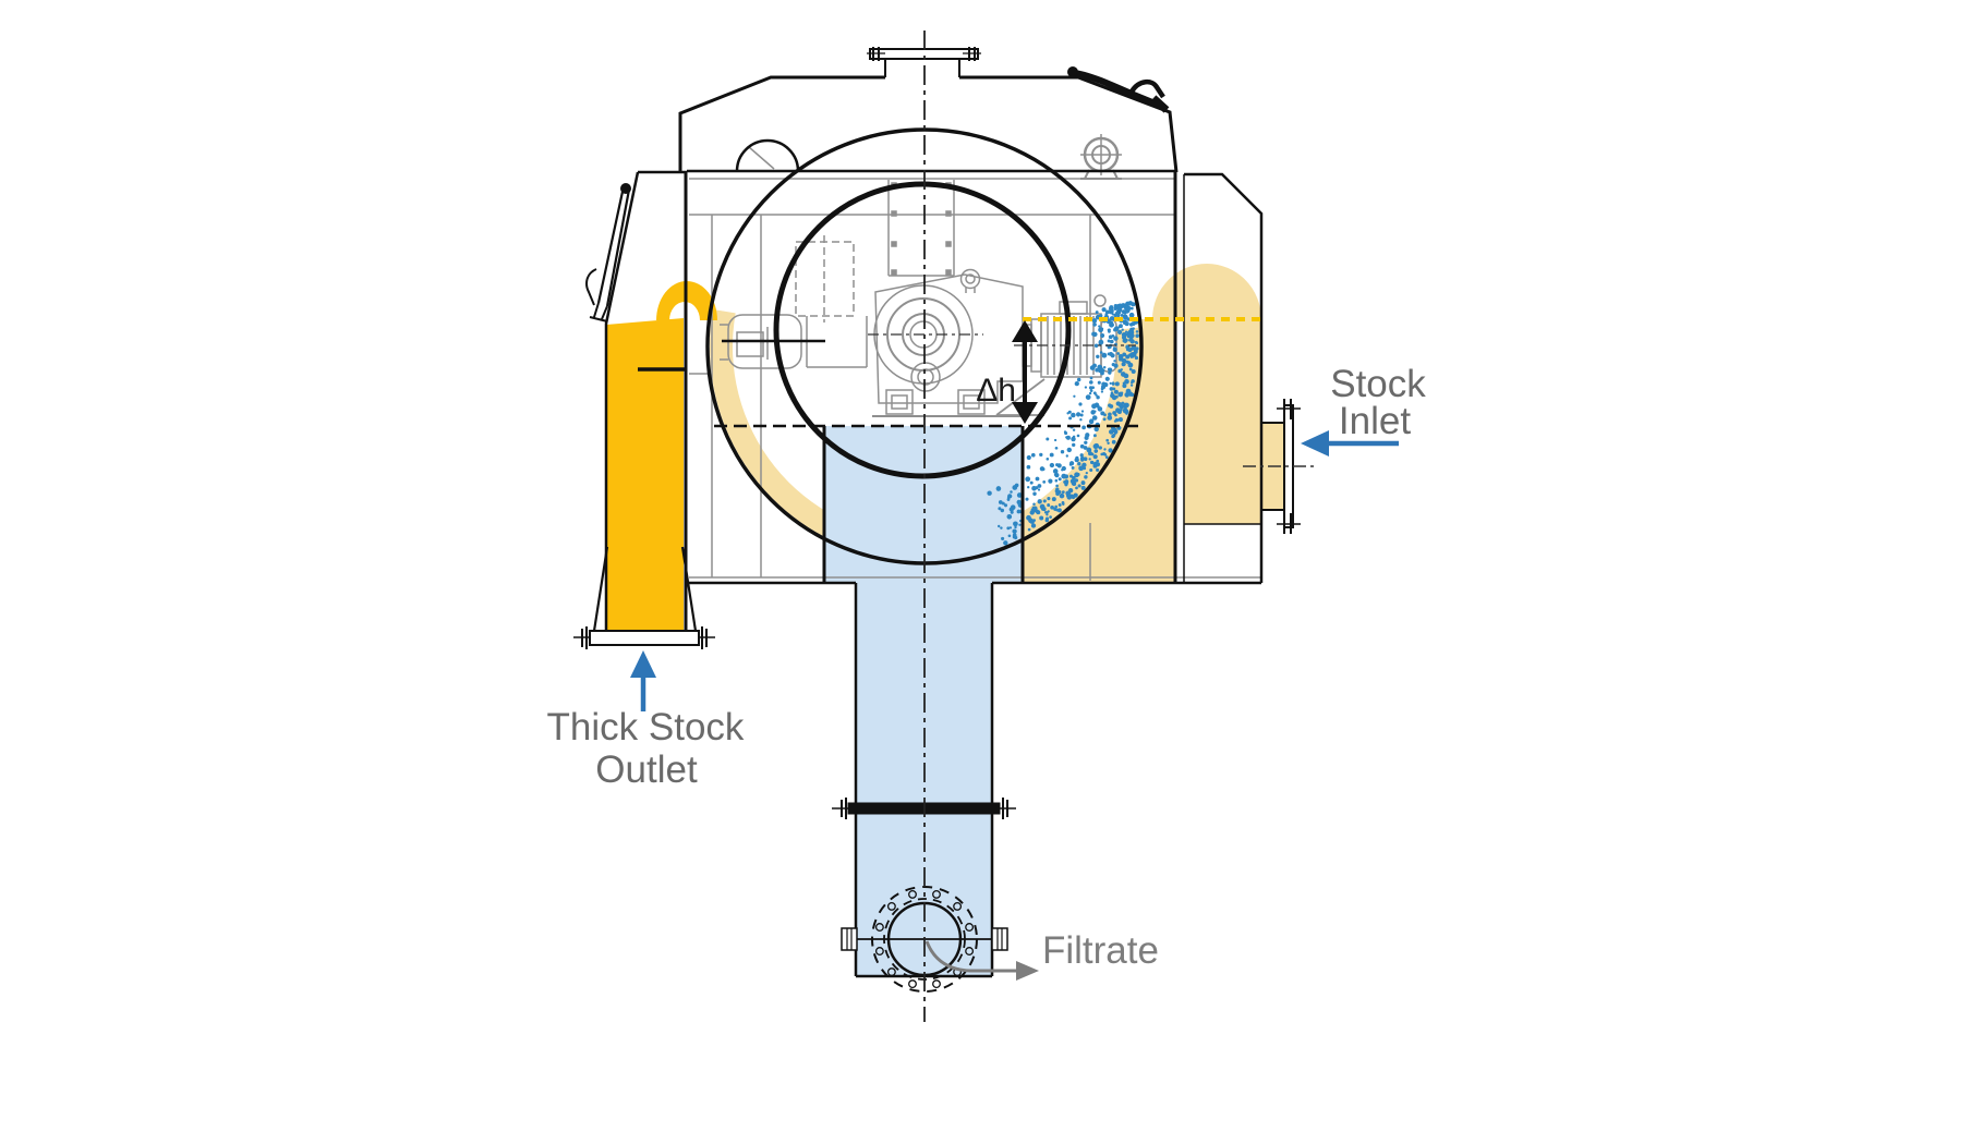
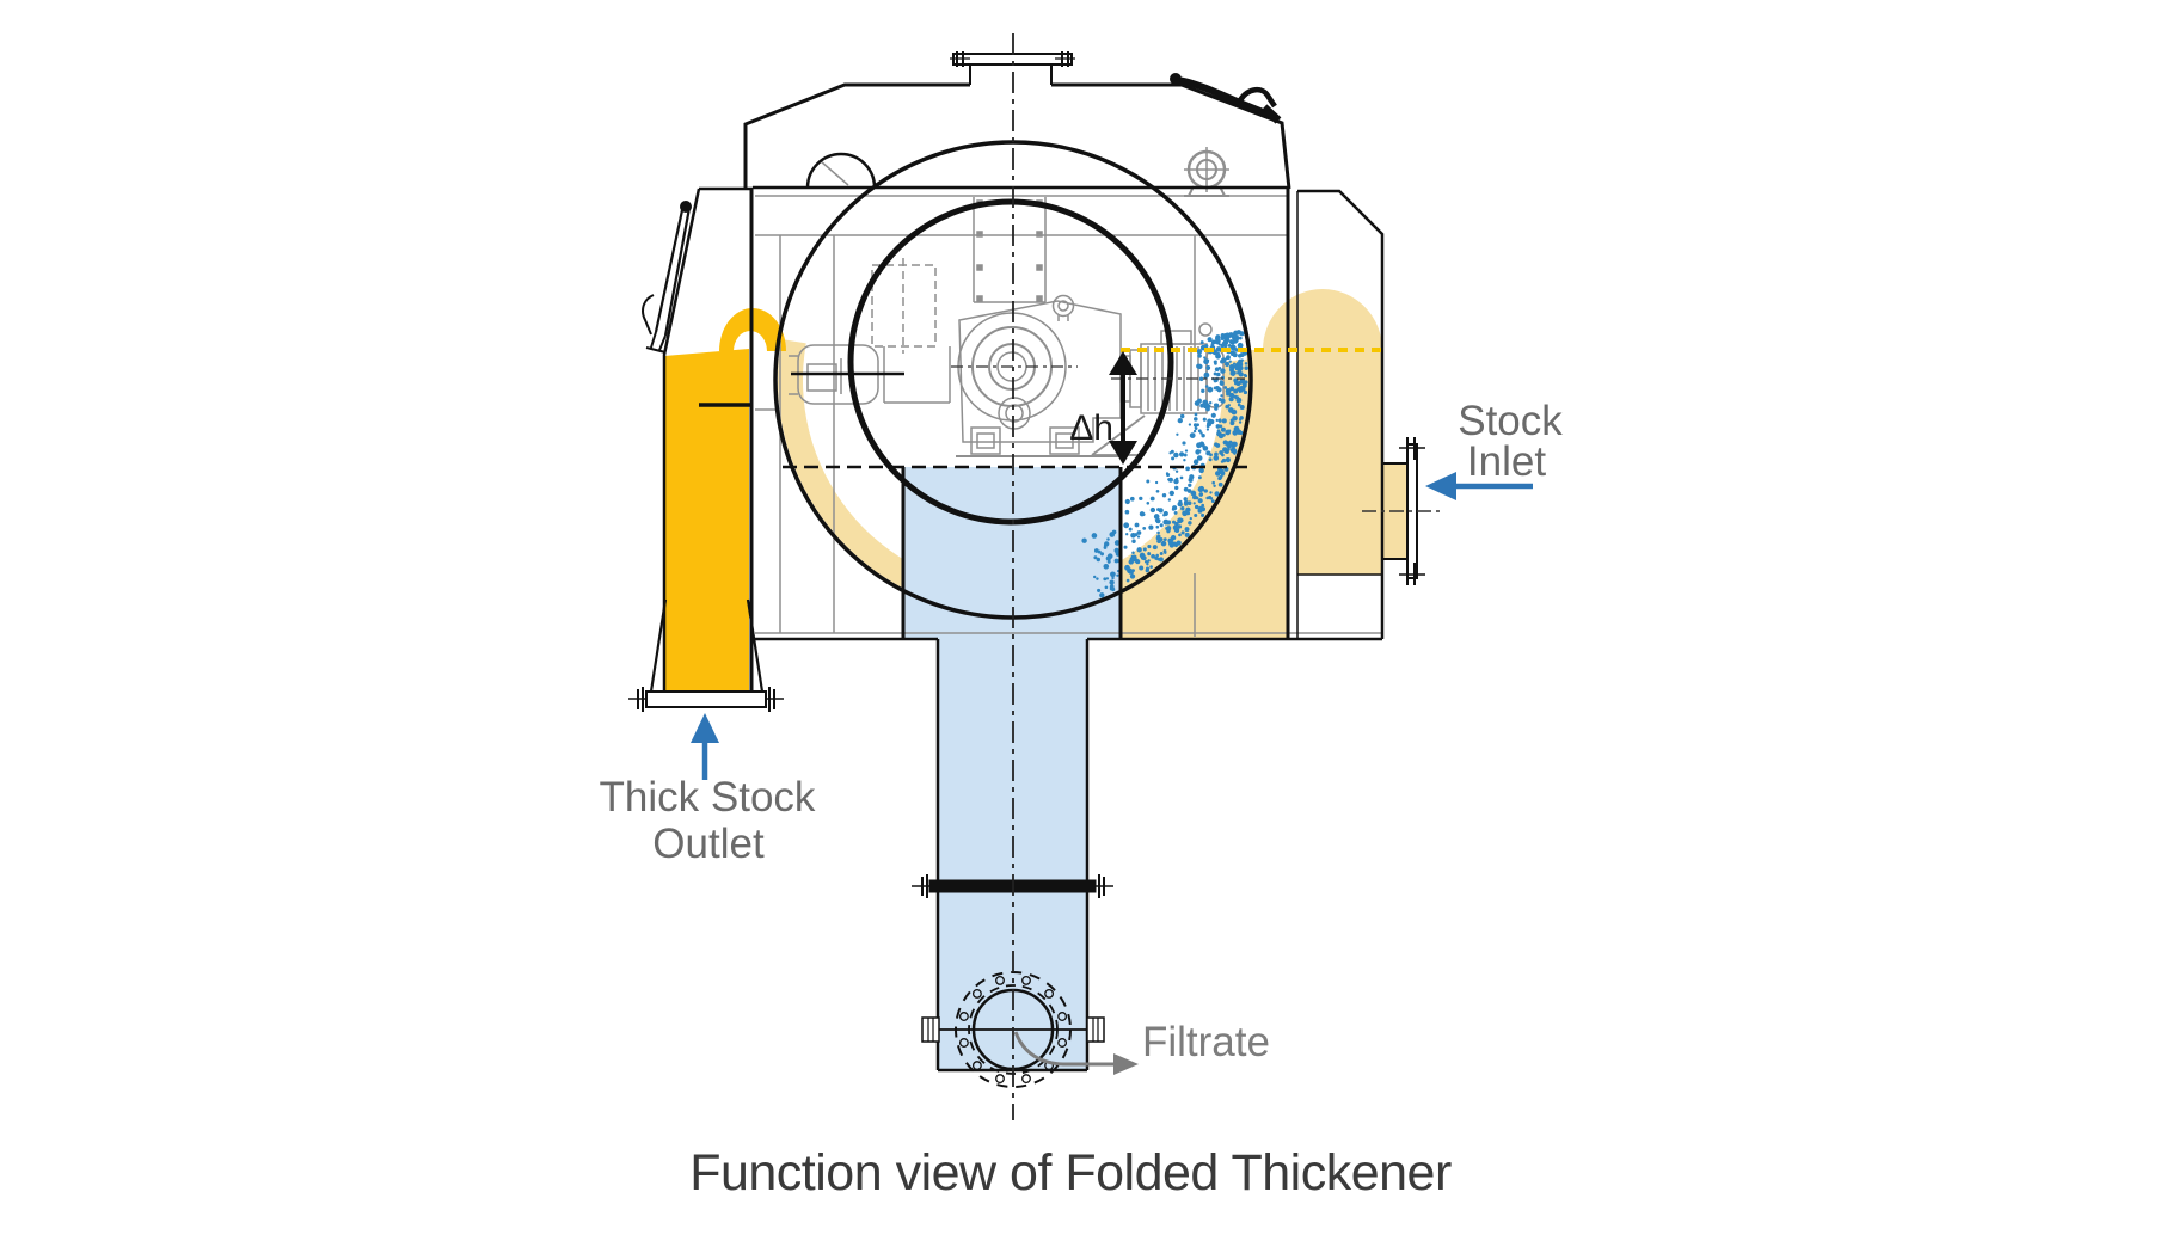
  Δh
  Stock
  Inlet
  Thick Stock
  Outlet
  Filtrate
+ Function view of Folded Thickener
